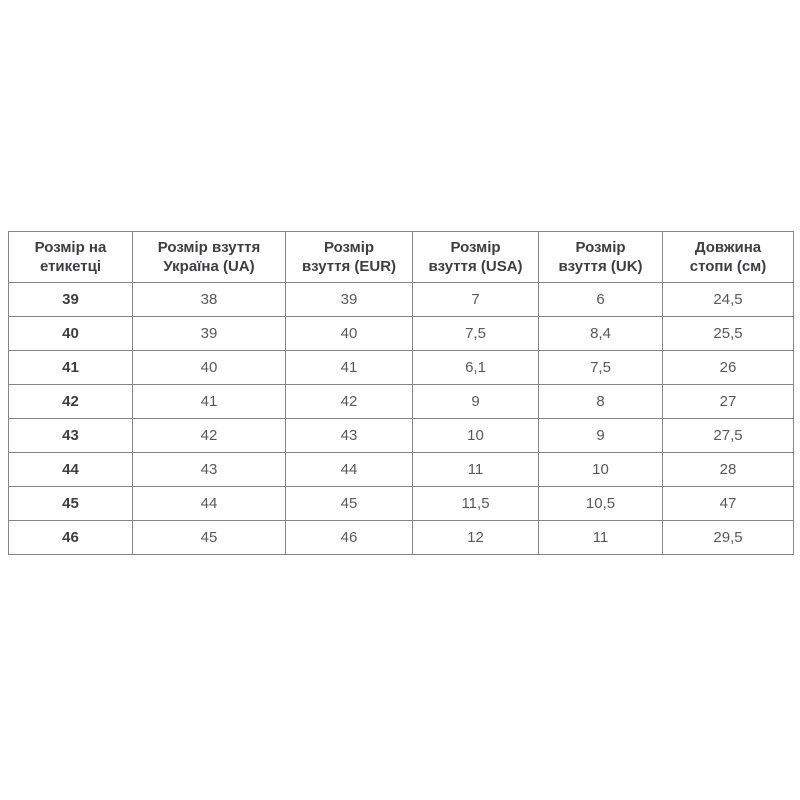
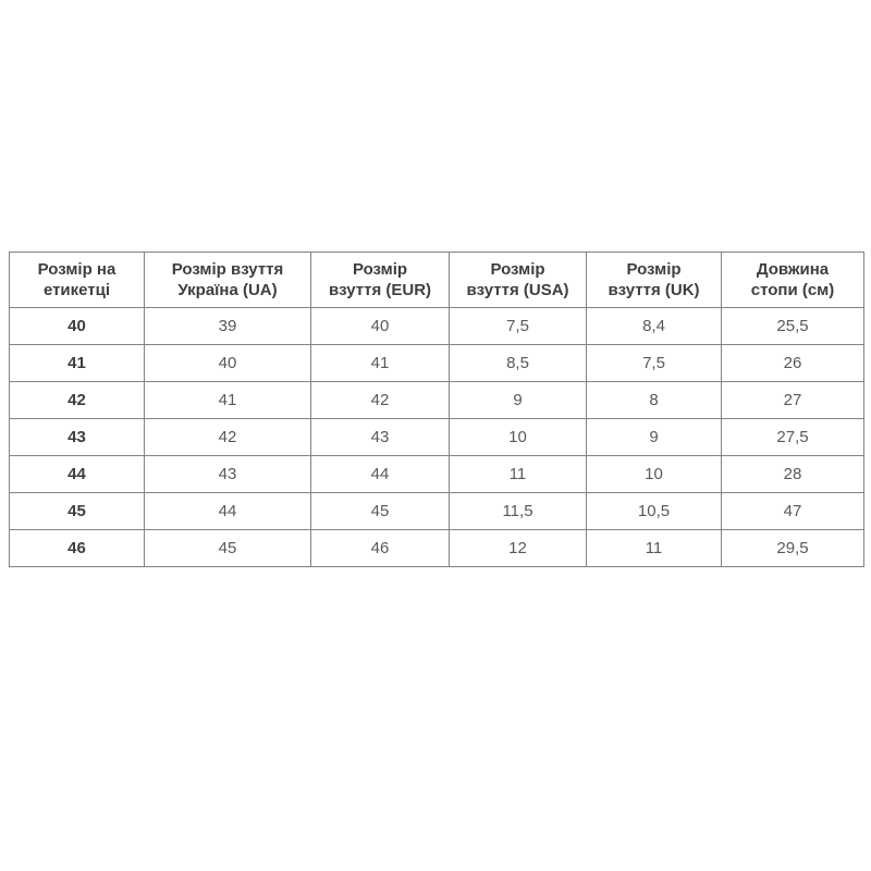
  Розмір на етикетці	Розмір взуття Україна (UA)	Розмір взуття (EUR)	Розмір взуття (USA)	Розмір взуття (UK)	Довжина стопи (см)
- 39	38	39	7	6	24,5
  40	39	40	7,5	8,4	25,5
- 41	40	41	6,1	7,5	26
+ 41	40	41	8,5	7,5	26
  42	41	42	9	8	27
  43	42	43	10	9	27,5
  44	43	44	11	10	28
  45	44	45	11,5	10,5	47
  46	45	46	12	11	29,5
